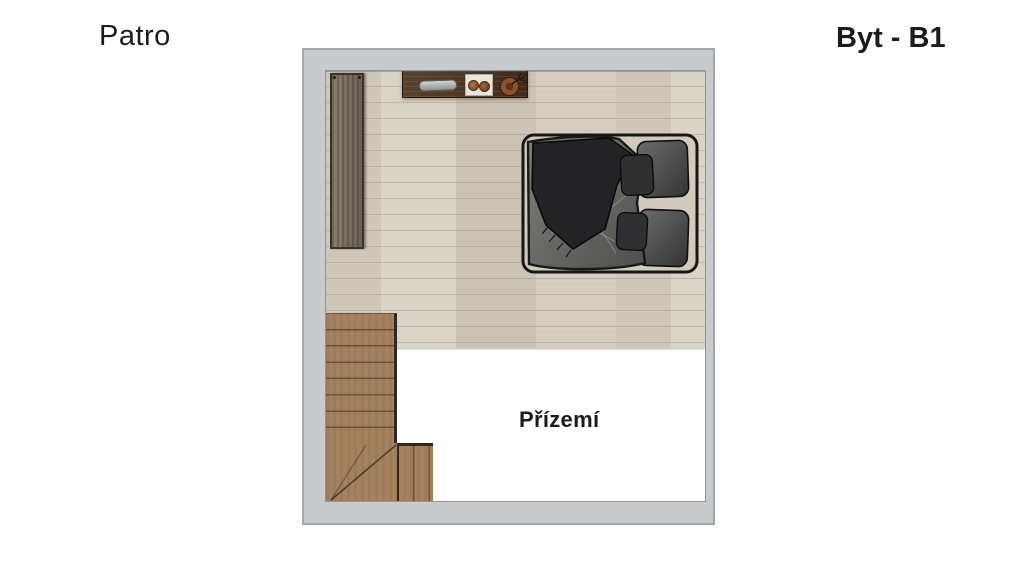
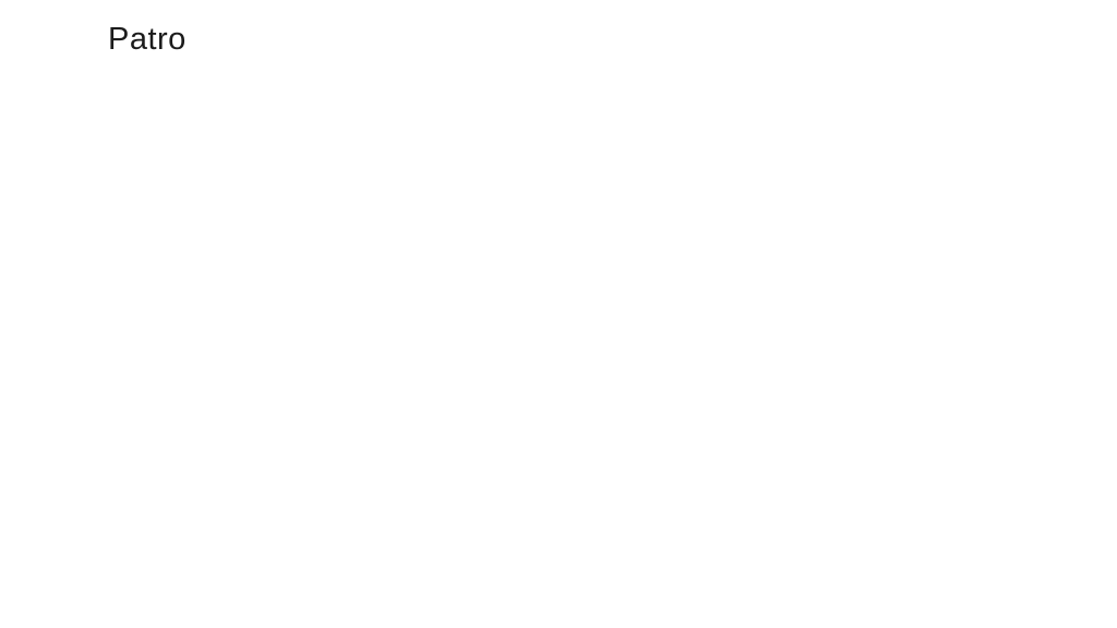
  Patro
- Byt - B1
- Přízemí
